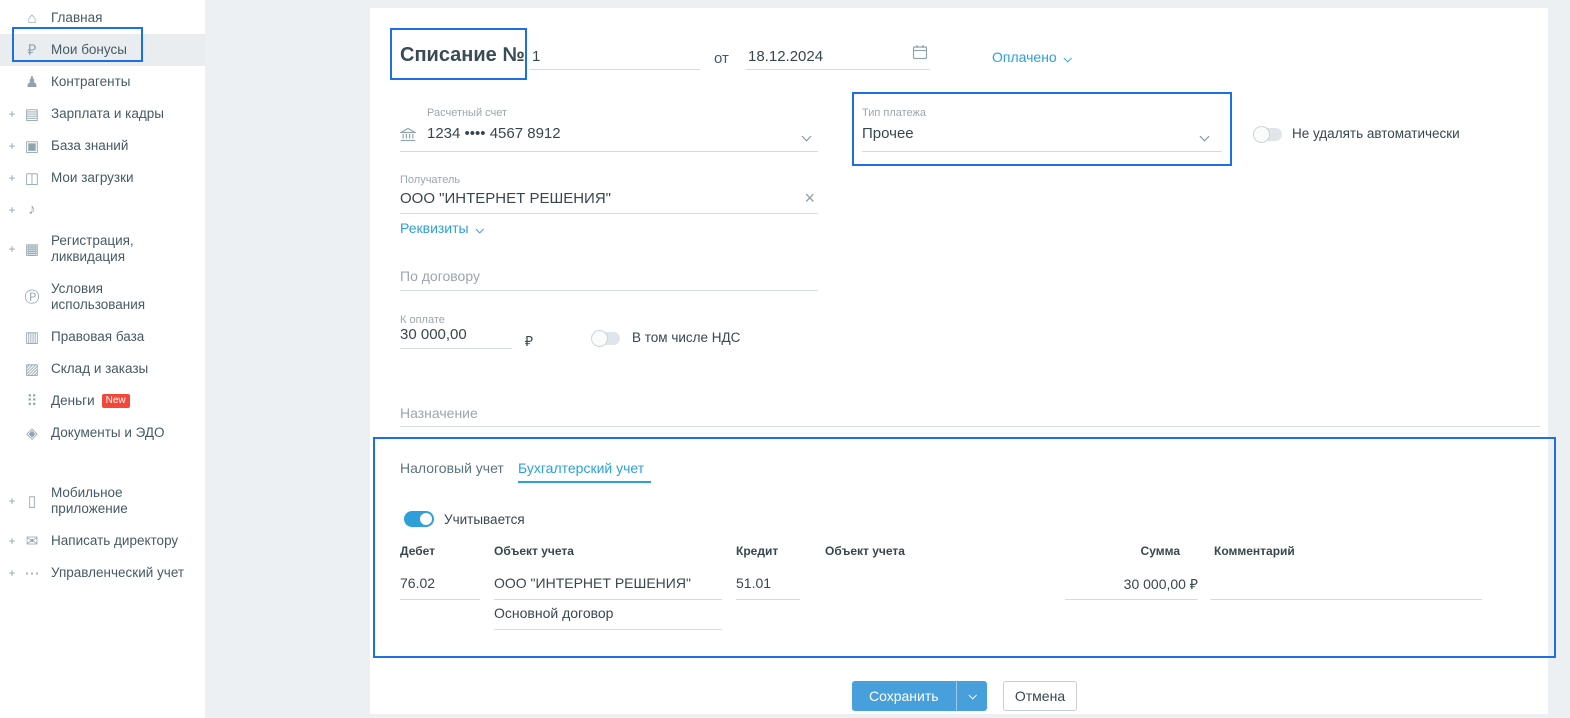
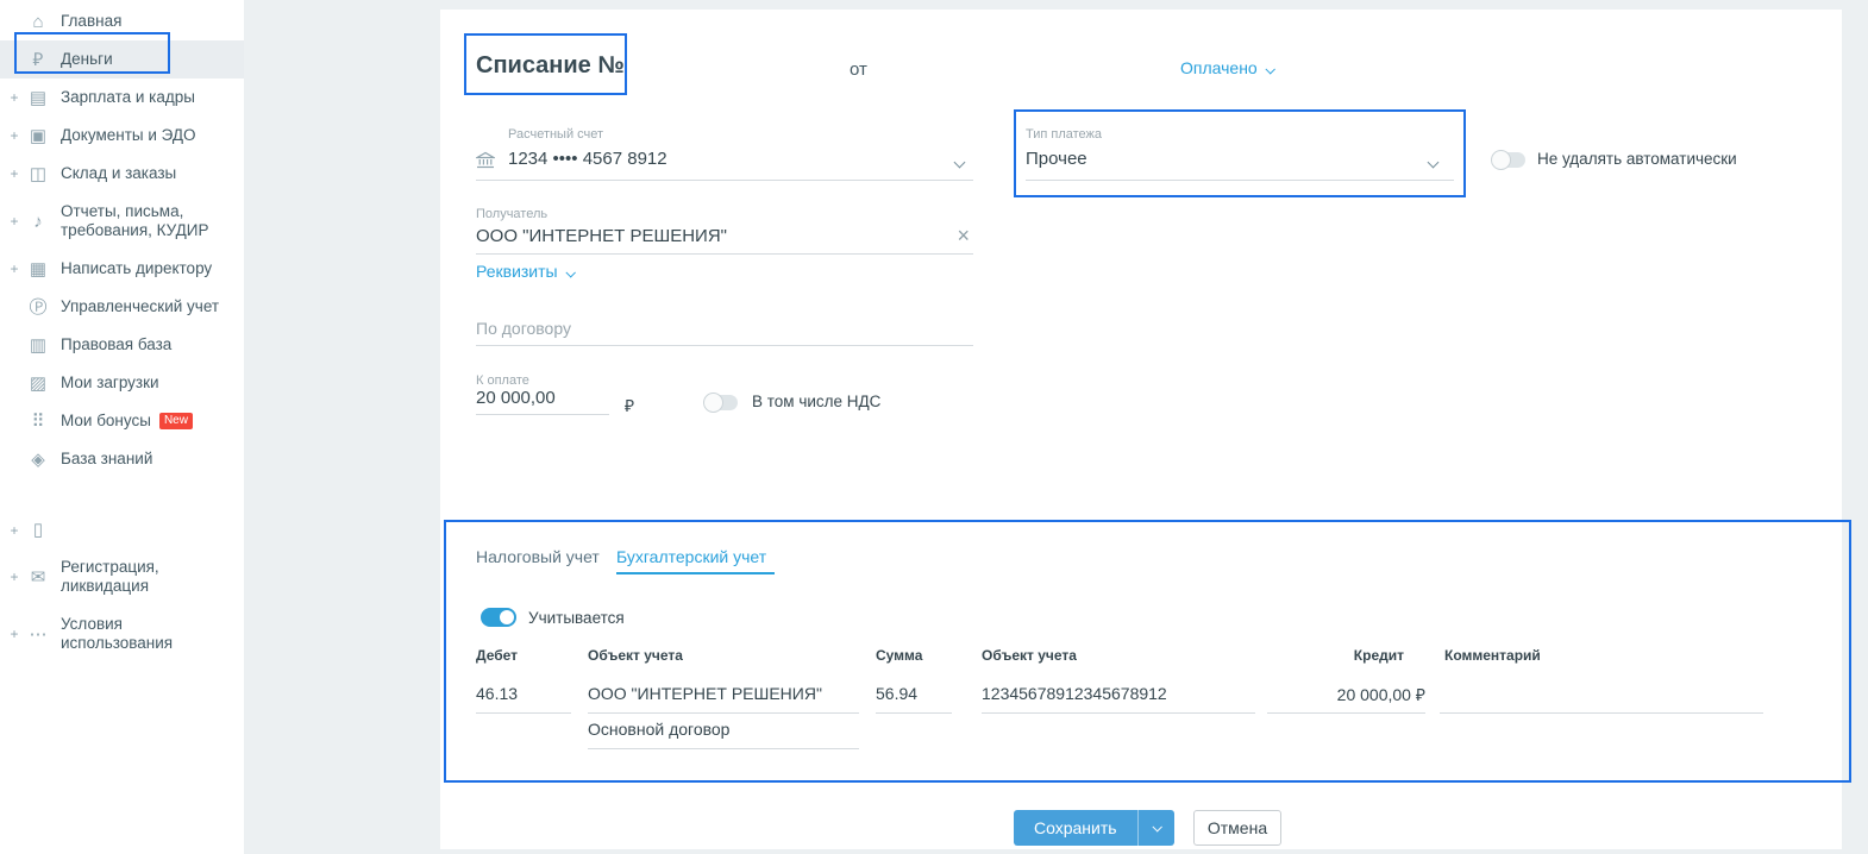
  ⌂
  Главная
  ₽
- Мои бонусы
+ Деньги
- ♟
- Контрагенты
  +
  ▤
  Зарплата и кадры
  +
  ▣
- База знаний
+ Документы и ЭДО
  +
  ◫
- Мои загрузки
+ Склад и заказы
  +
  ♪
+ Отчеты, письма, требования, КУДИР
  +
  ▦
- Регистрация, ликвидация
+ Написать директору
  Ⓟ
- Условия использования
+ Управленческий учет
  ▥
  Правовая база
  ▨
- Склад и заказы
+ Мои загрузки
  ⠿
- Деньги
+ Мои бонусы
  New
  ◈
- Документы и ЭДО
+ База знаний
  +
  ▯
- Мобильное приложение
  +
  ✉
- Написать директору
+ Регистрация, ликвидация
  +
  ⋯
- Управленческий учет
+ Условия использования
  Списание №
- 1
  от
- 18.12.2024
  Оплачено
  Расчетный счет
  1234 •••• 4567 8912
  Тип платежа
  Прочее
  Не удалять автоматически
  Получатель
  ООО "ИНТЕРНЕТ РЕШЕНИЯ"
  ×
  Реквизиты
  По договору
  К оплате
- 30 000,00
+ 20 000,00
  ₽
  В том числе НДС
- Назначение
  Налоговый учет
  Бухгалтерский учет
  Учитывается
  Дебет
  Объект учета
- Кредит
+ Сумма
  Объект учета
- Сумма
+ Кредит
  Комментарий
- 76.02
+ 46.13
  ООО "ИНТЕРНЕТ РЕШЕНИЯ"
- 51.01
+ 56.94
+ 12345678912345678912
- 30 000,00 ₽
+ 20 000,00 ₽
  Основной договор
  Сохранить
  Отмена
